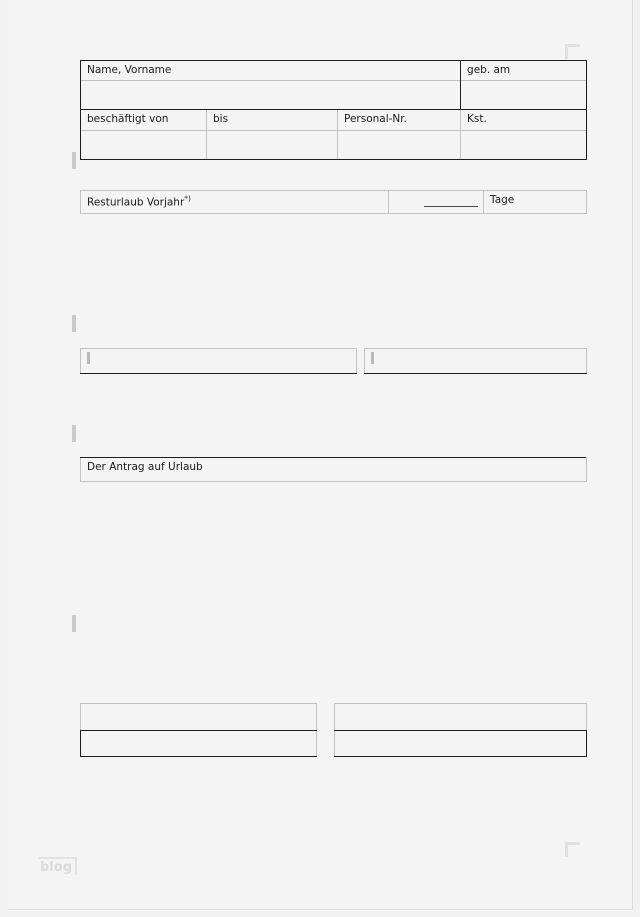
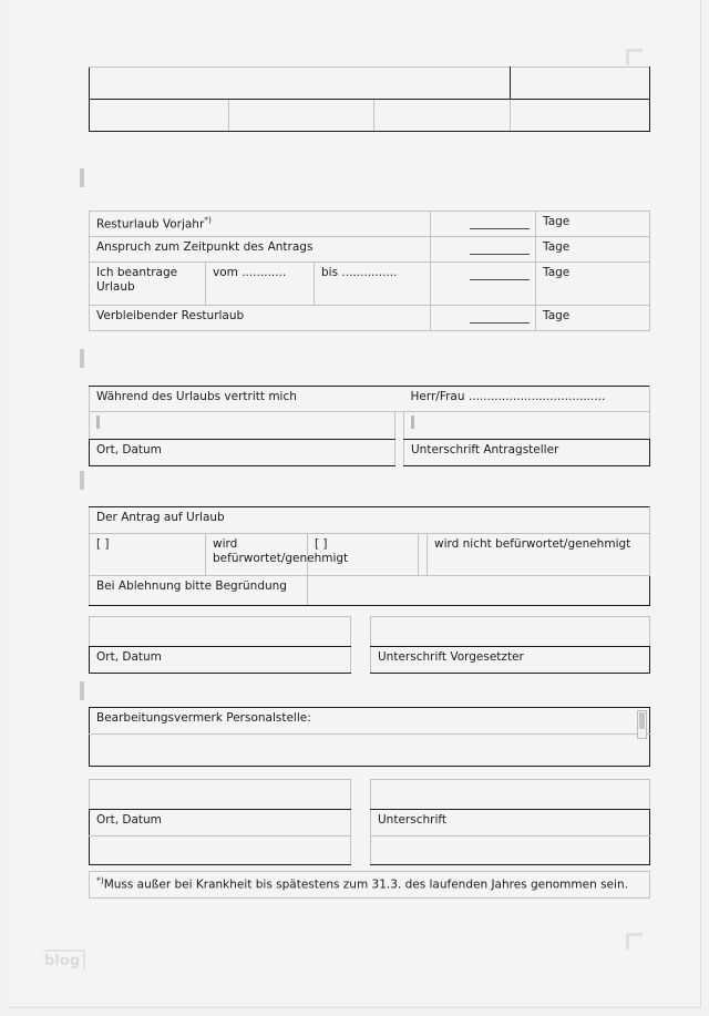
- Name, Vorname	geb. am
- beschäftigt von	bis	Personal-Nr.	Kst.
  Resturlaub Vorjahr*)		Tage
+ Anspruch zum Zeitpunkt des Antrags		Tage
+ Ich beantrage Urlaub	vom ............	bis ...............		Tage
+ Verbleibender Resturlaub		Tage
+ Während des Urlaubs vertritt mich	Herr/Frau .....................................
+ Ort, Datum		Unterschrift Antragsteller
  Der Antrag auf Urlaub
+ [ ]	wird befürwortet/genehmigt	[ ]		wird nicht befürwortet/genehmigt
+ Bei Ablehnung bitte Begründung
+ Ort, Datum		Unterschrift Vorgesetzter
+ Bearbeitungsvermerk Personalstelle:
+ Ort, Datum		Unterschrift
+ *)Muss außer bei Krankheit bis spätestens zum 31.3. des laufenden Jahres genommen sein.
  blog
